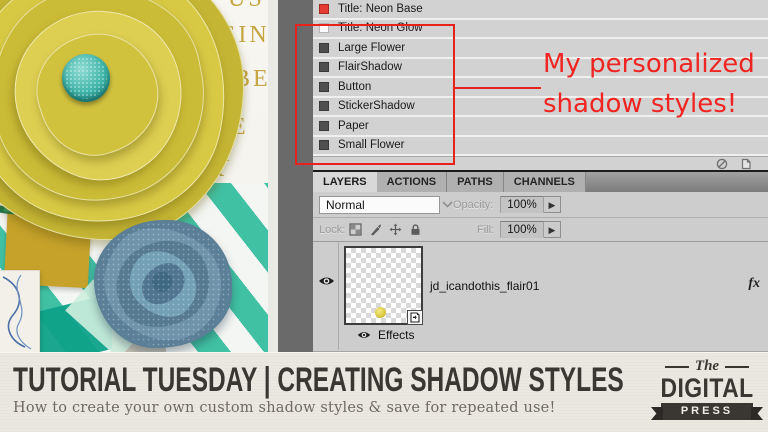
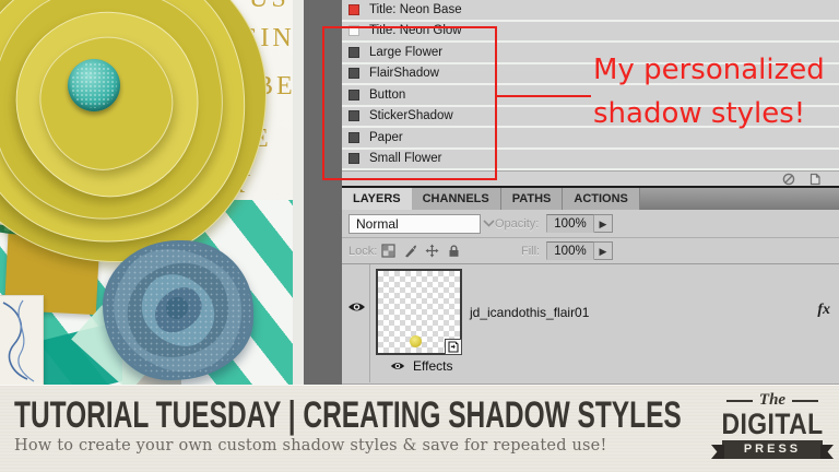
  Title: Neon Base
  Title: Neon Glow
  Large Flower
  FlairShadow
  Button
  StickerShadow
  Paper
  Small Flower
  My personalized
  shadow styles!
  LAYERS
- ACTIONS
+ CHANNELS
  PATHS
- CHANNELS
+ ACTIONS
  Normal
  Opacity:
  100%
  ▶
  Lock:
  Fill:
  100%
  ▶
  jd_icandothis_flair01
  fx
  Effects
  TUTORIAL TUESDAY | CREATING SHADOW STYLES
  How to create your own custom shadow styles & save for repeated use!
  The
  DIGITAL
  PRESS
